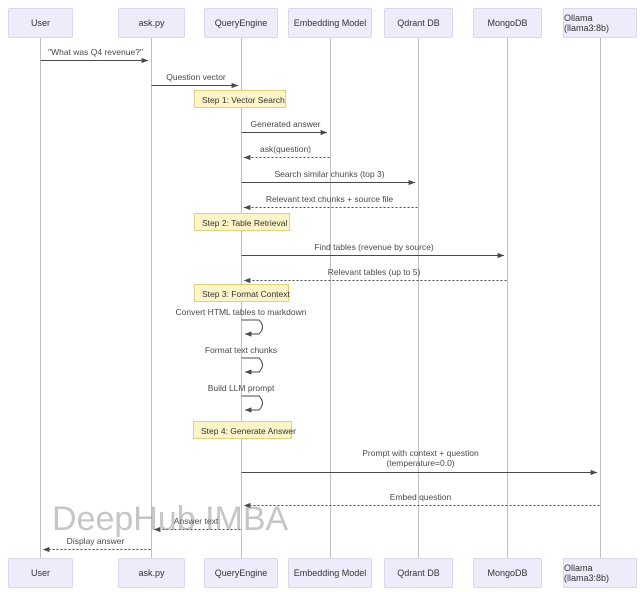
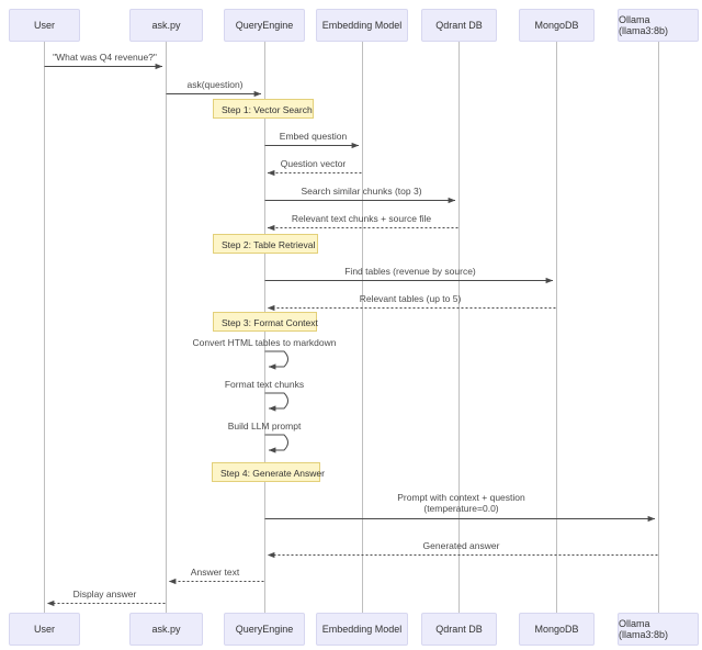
  User
  ask.py
  QueryEngine
  Embedding Model
  Qdrant DB
  MongoDB
  Ollama (llama3:8b)
  User
  ask.py
  QueryEngine
  Embedding Model
  Qdrant DB
  MongoDB
  Ollama (llama3:8b)
  "What was Q4 revenue?"
- Question vector
+ ask(question)
- Generated answer
+ Embed question
- ask(question)
+ Question vector
  Search similar chunks (top 3)
  Relevant text chunks + source file
  Find tables (revenue by source)
  Relevant tables (up to 5)
  Prompt with context + question
  (temperature=0.0)
- Embed question
+ Generated answer
  Answer text
  Display answer
  Convert HTML tables to markdown
  Format text chunks
  Build LLM prompt
  Step 1: Vector Search
  Step 2: Table Retrieval
  Step 3: Format Context
  Step 4: Generate Answer
- DeepHub IMBA
